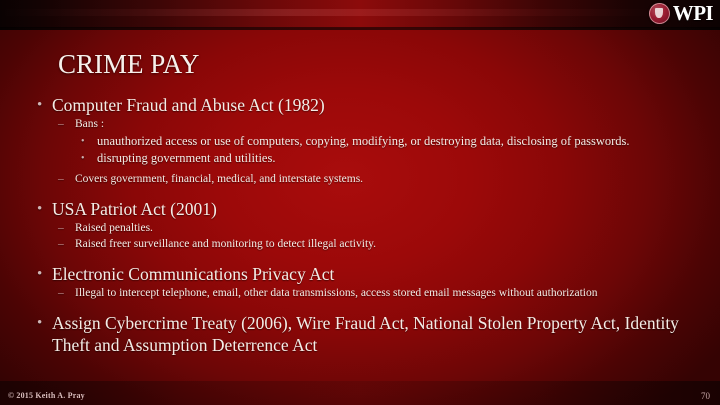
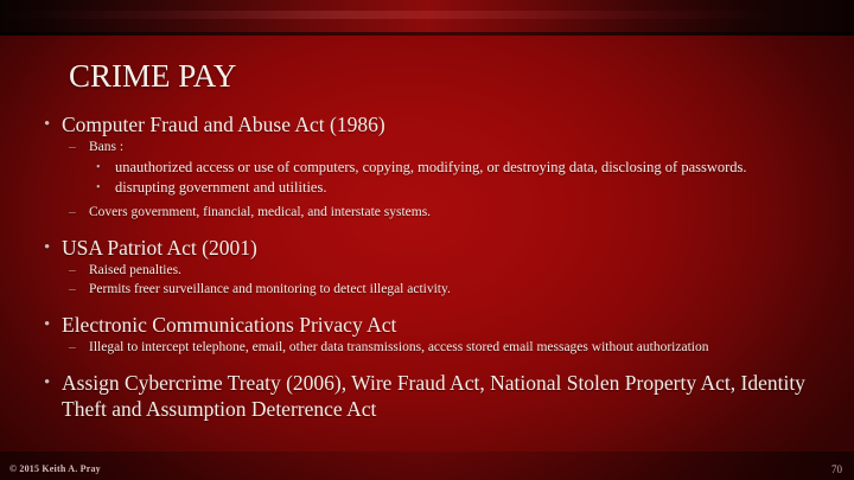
- WPI
  CRIME PAY
  •
- Computer Fraud and Abuse Act (1982)
+ Computer Fraud and Abuse Act (1986)
  –
  Bans :
  •
  unauthorized access or use of computers, copying, modifying, or destroying data, disclosing of passwords.
  •
  disrupting government and utilities.
  –
  Covers government, financial, medical, and interstate systems.
  •
  USA Patriot Act (2001)
  –
  Raised penalties.
  –
- Raised freer surveillance and monitoring to detect illegal activity.
+ Permits freer surveillance and monitoring to detect illegal activity.
  •
  Electronic Communications Privacy Act
  –
  Illegal to intercept telephone, email, other data transmissions, access stored email messages without authorization
  •
  Assign Cybercrime Treaty (2006), Wire Fraud Act, National Stolen Property Act, Identity Theft and Assumption Deterrence Act
  © 2015 Keith A. Pray
  70
